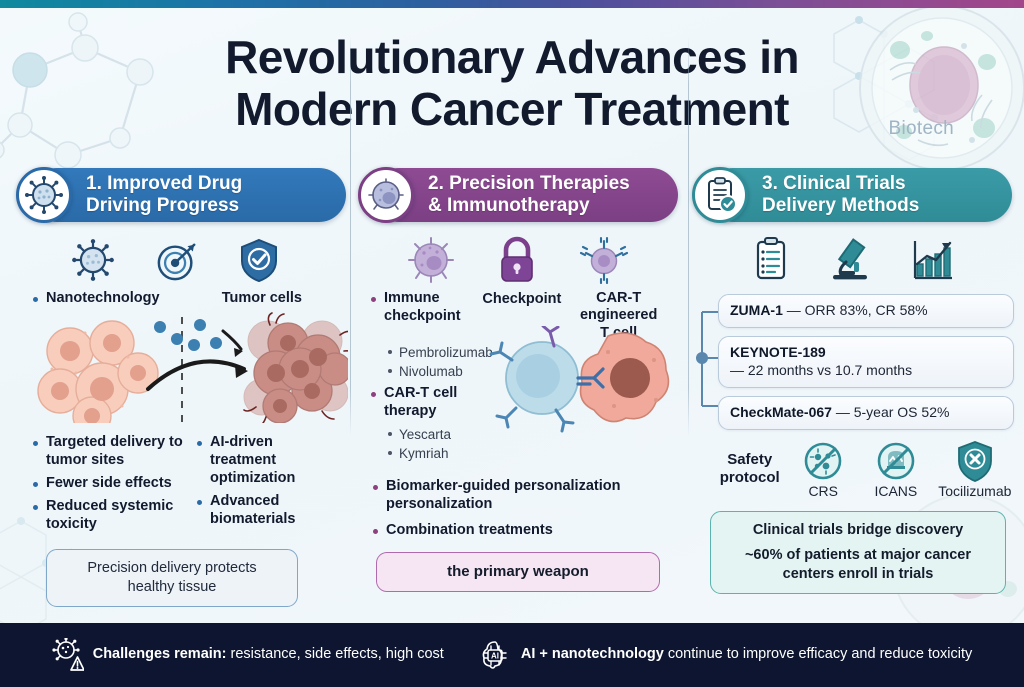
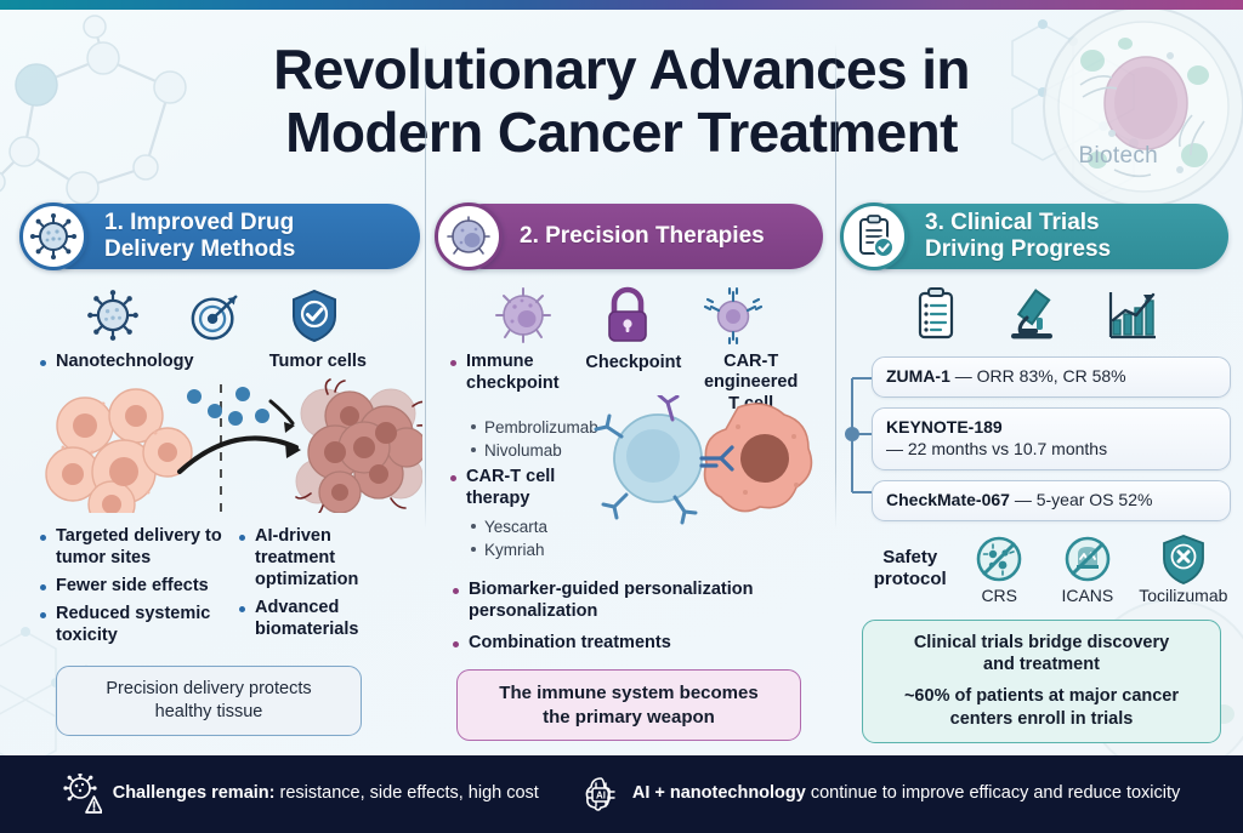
  Biotech
  Revolutionary Advances in
  Modern Cancer Treatment
  1. Improved Drug
- Driving Progress
+ Delivery Methods
  Nanotechnology
  Tumor cells
  Targeted delivery to tumor sites
  Fewer side effects
  Reduced systemic toxicity
  AI-driven treatment optimization
  Advanced biomaterials
  Precision delivery protects
  healthy tissue
  2. Precision Therapies
- & Immunotherapy
  Immune
  checkpoint
  Checkpoint
  CAR-T
  engineered
  T cll
  Pembrolizumab
  Nivolumab
  CAR-T cell
  therapy
  Yescarta
  Kymriah
  Biomarker-guided personalization personalization
  Combination treatments
+ The immune system becomes
  the primary weapon
  3. Clinical Trials
- Delivery Methods
+ Driving Progress
  ZUMA-1 — ORR 83%, CR 58%
  KEYNOTE-189
  — 22 months vs 10.7 months
  CheckMate-067 — 5-year OS 52%
  Safety
  protocol
  CRS
  ICANS
  Tocilizumab
  Clinical trials bridge discovery
+ and treatment
  ~60% of patients at major cancer
  centers enroll in trials
  Challenges remain: resistance, side effects, high cost
  AI
  AI + nanotechnology continue to improve efficacy and reduce toxicity
